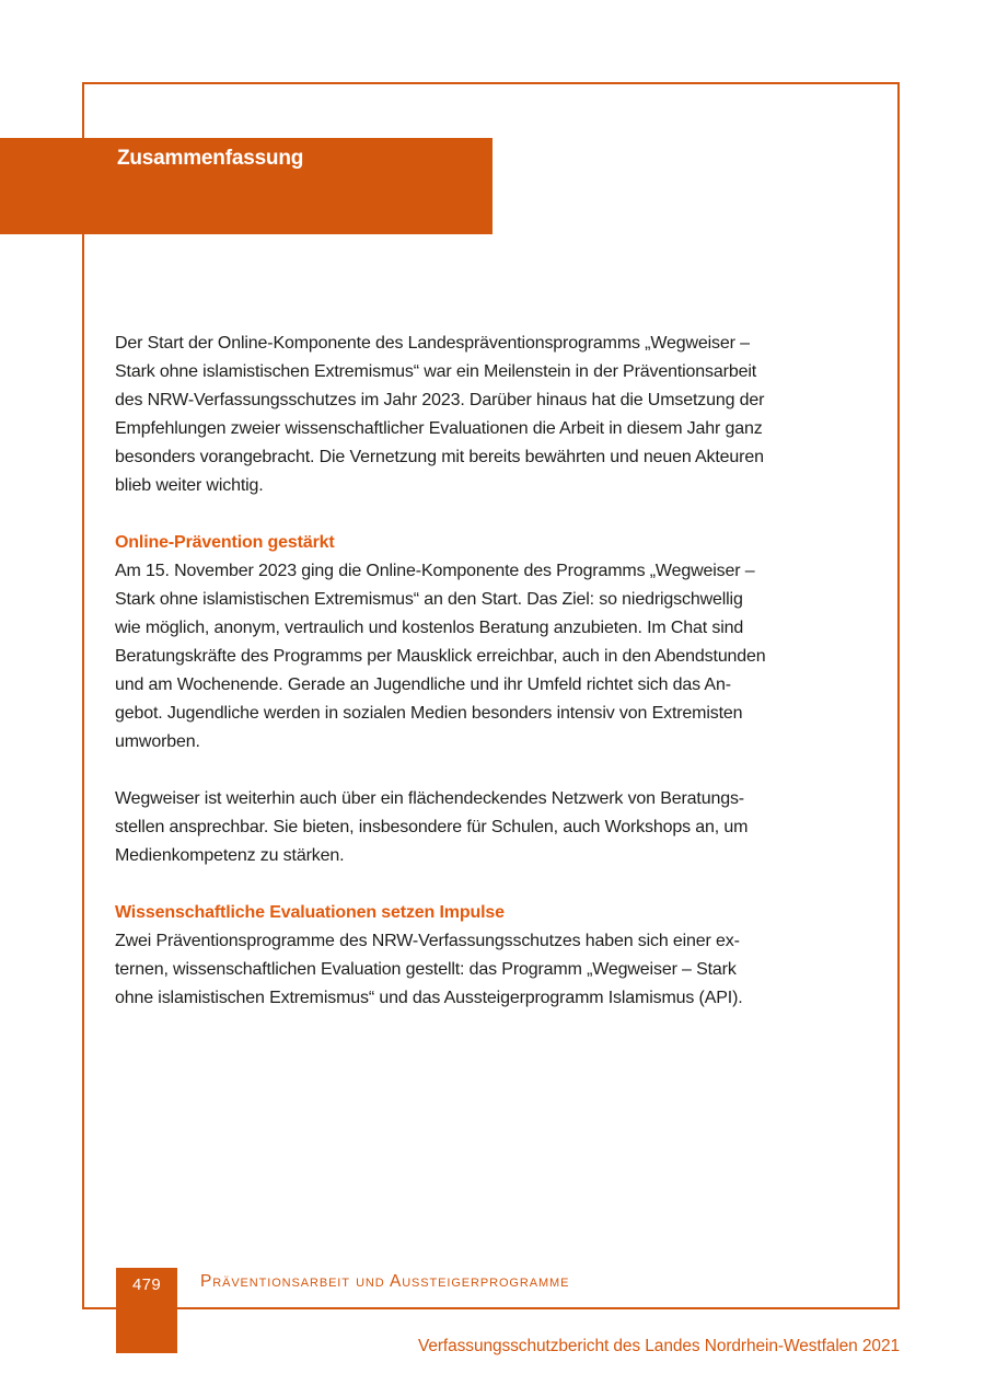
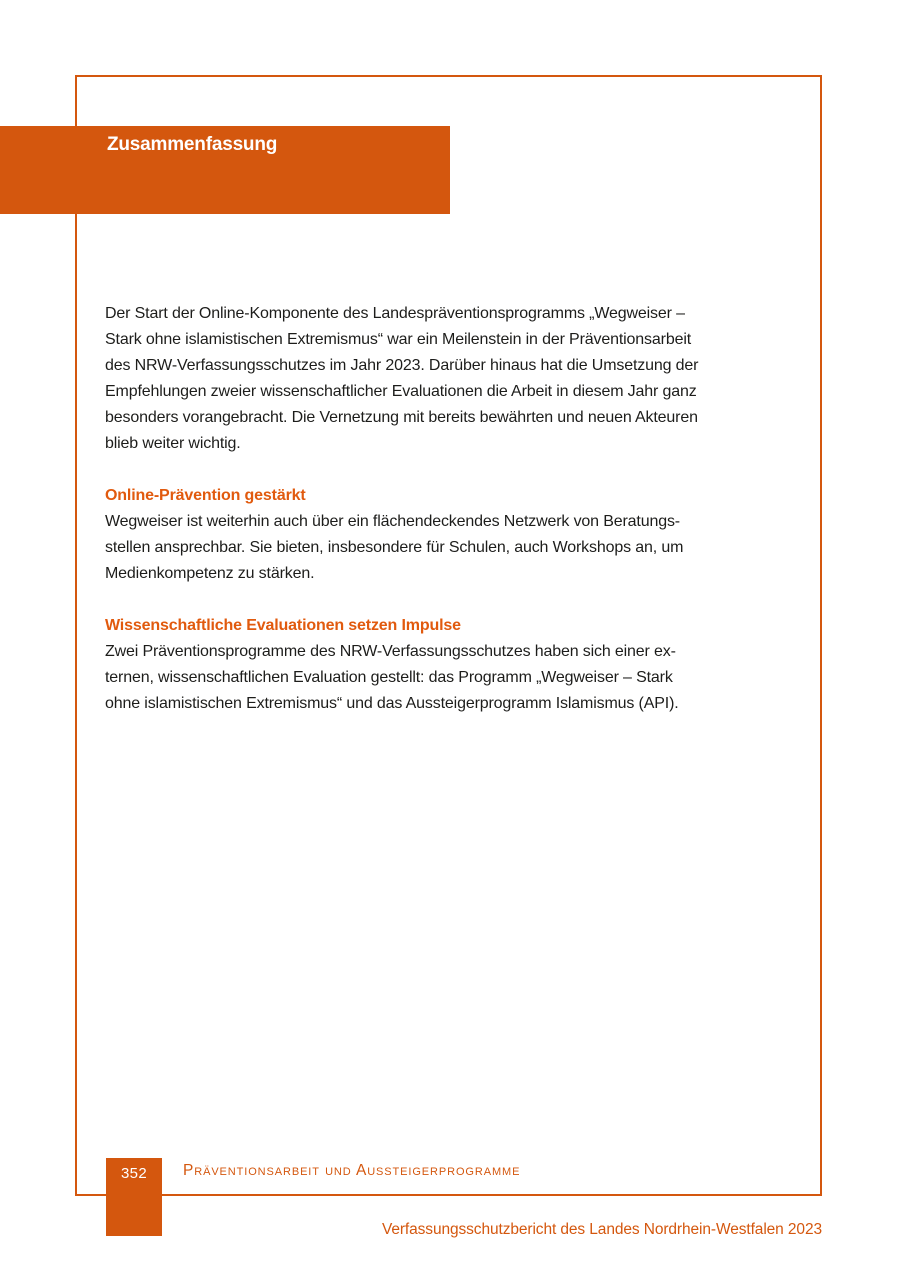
  Zusammenfassung
  Der Start der Online-Komponente des Landespräventionsprogramms „Wegweiser –
  Stark ohne islamistischen Extremismus“ war ein Meilenstein in der Präventionsarbeit
  des NRW-Verfassungsschutzes im Jahr 2023. Darüber hinaus hat die Umsetzung der
  Empfehlungen zweier wissenschaftlicher Evaluationen die Arbeit in diesem Jahr ganz
  besonders vorangebracht. Die Vernetzung mit bereits bewährten und neuen Akteuren
  blieb weiter wichtig.
  Online-Prävention gestärkt
- Am 15. November 2023 ging die Online-Komponente des Programms „Wegweiser –
- Stark ohne islamistischen Extremismus“ an den Start. Das Ziel: so niedrigschwellig
- wie möglich, anonym, vertraulich und kostenlos Beratung anzubieten. Im Chat sind
- Beratungskräfte des Programms per Mausklick erreichbar, auch in den Abendstunden
- und am Wochenende. Gerade an Jugendliche und ihr Umfeld richtet sich das An-
- gebot. Jugendliche werden in sozialen Medien besonders intensiv von Extremisten
- umworben.
  Wegweiser ist weiterhin auch über ein flächendeckendes Netzwerk von Beratungs-
  stellen ansprechbar. Sie bieten, insbesondere für Schulen, auch Workshops an, um
  Medienkompetenz zu stärken.
  Wissenschaftliche Evaluationen setzen Impulse
  Zwei Präventionsprogramme des NRW-Verfassungsschutzes haben sich einer ex-
  ternen, wissenschaftlichen Evaluation gestellt: das Programm „Wegweiser – Stark
  ohne islamistischen Extremismus“ und das Aussteigerprogramm Islamismus (API).
- 479
+ 352
  Präventionsarbeit und Aussteigerprogramme
- Verfassungsschutzbericht des Landes Nordrhein-Westfalen 2021
+ Verfassungsschutzbericht des Landes Nordrhein-Westfalen 2023
